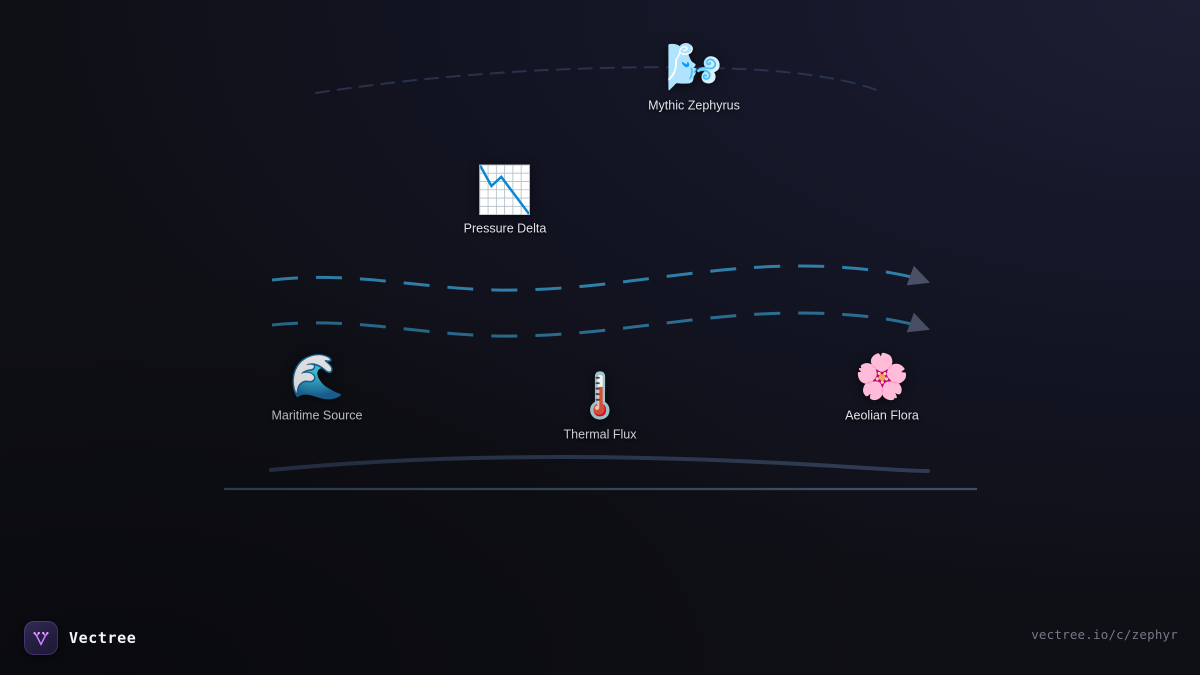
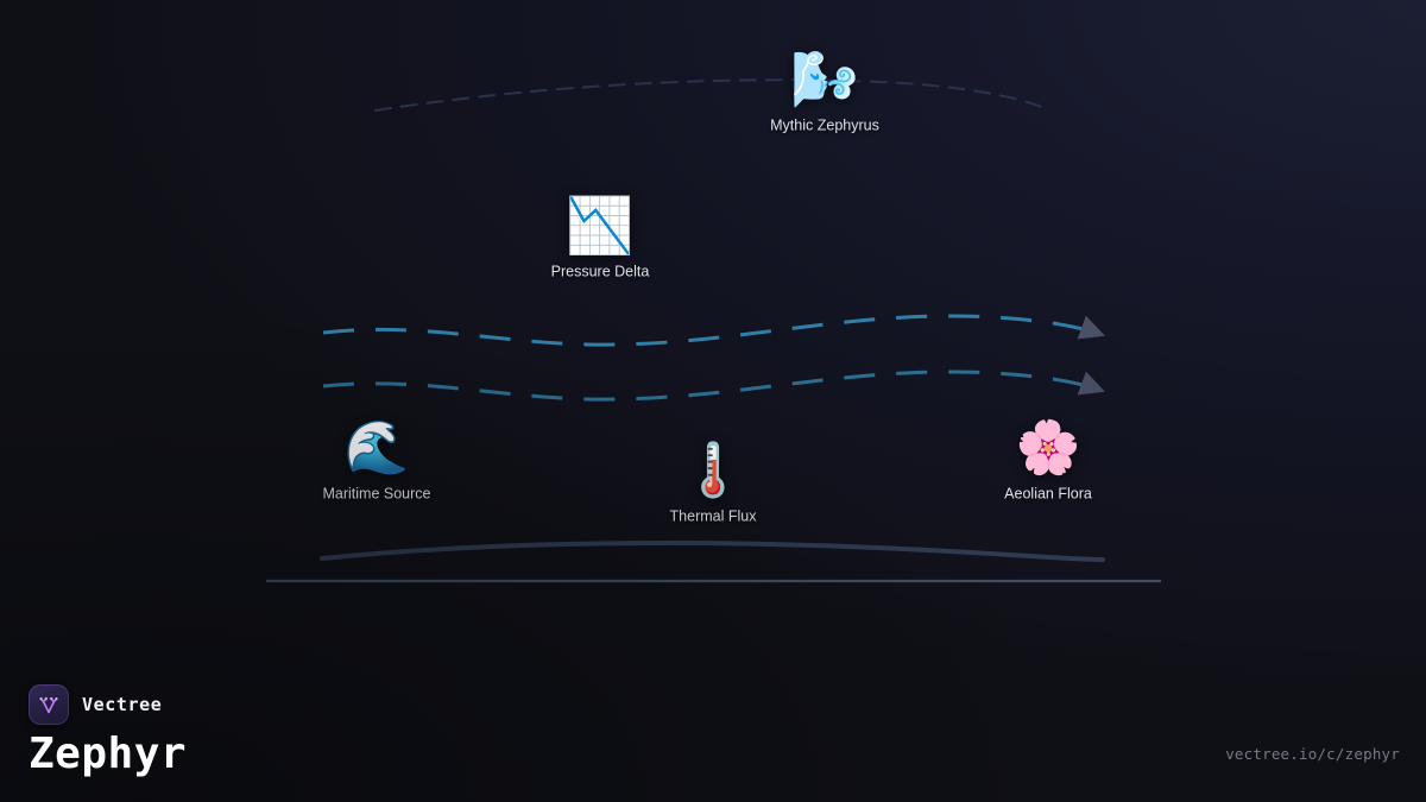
  Vectree
+ Zephyr
  vectree.io/c/zephyr
